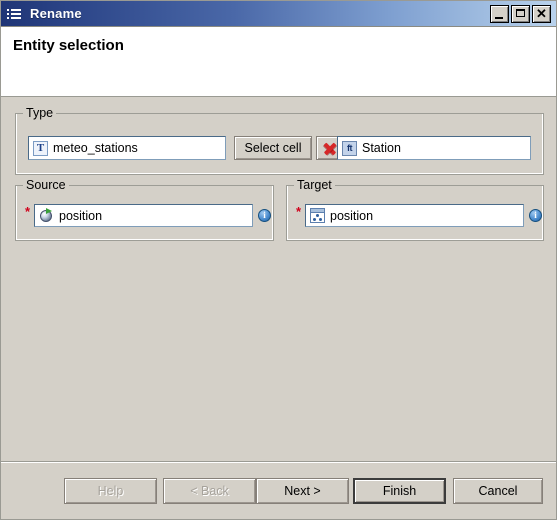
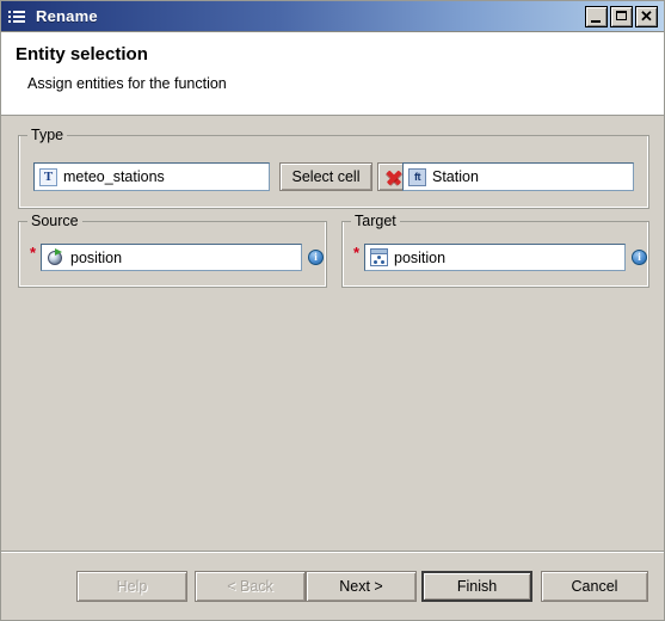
  Rename
  ✕
  Entity selection
+ Assign entities for the function
  Type
  T
  meteo_stations
  Select cell
  ft
  Station
  Source
  *
  position
  i
  Target
  *
  position
  i
  Help
  < Back
  Next >
  Finish
  Cancel
